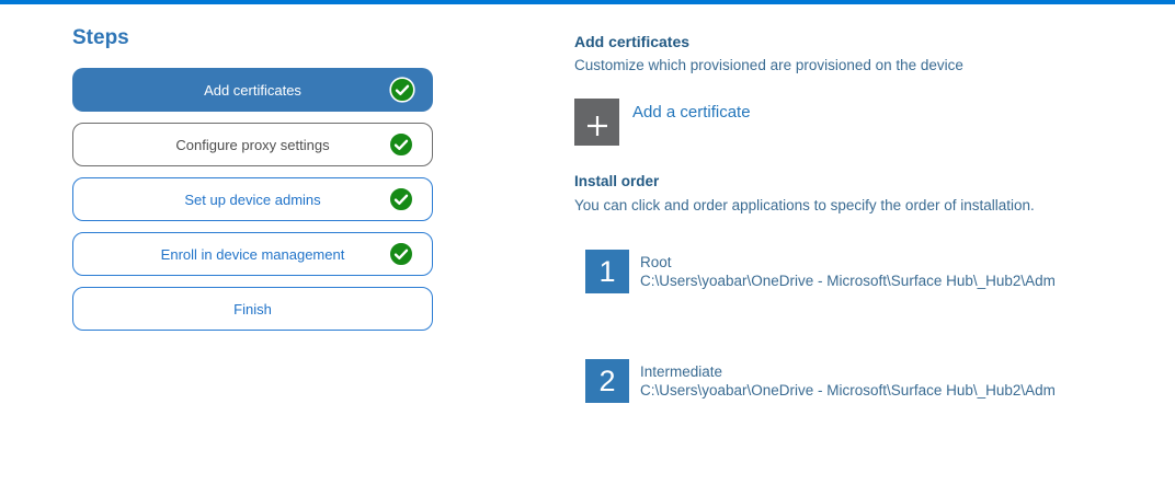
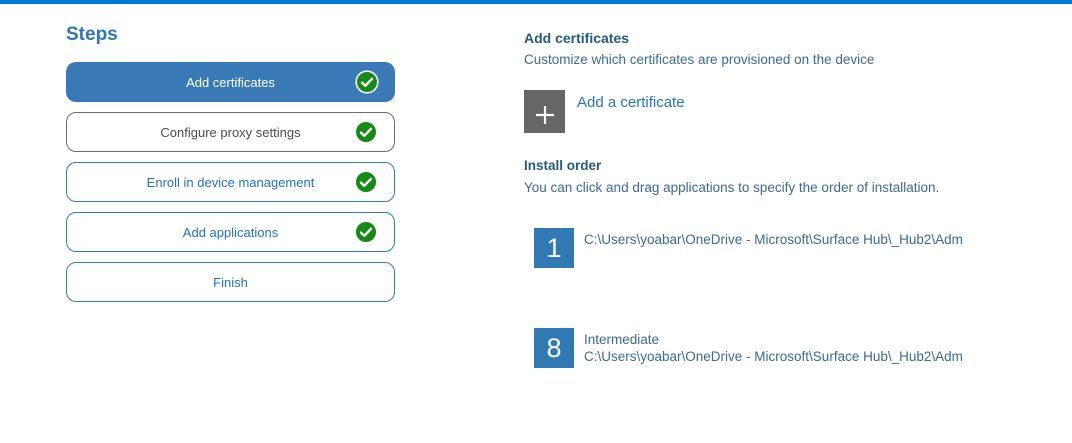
  Steps
  Add certificates
  Configure proxy settings
- Set up device admins
  Enroll in device management
+ Add applications
  Finish
  Add certificates
- Customize which provisioned are provisioned on the device
+ Customize which certificates are provisioned on the device
  Add a certificate
  Install order
- You can click and order applications to specify the order of installation.
+ You can click and drag applications to specify the order of installation.
  1
- Root
  C:\Users\yoabar\OneDrive - Microsoft\Surface Hub\_Hub2\Adm
- 2
+ 8
  Intermediate
  C:\Users\yoabar\OneDrive - Microsoft\Surface Hub\_Hub2\Adm
